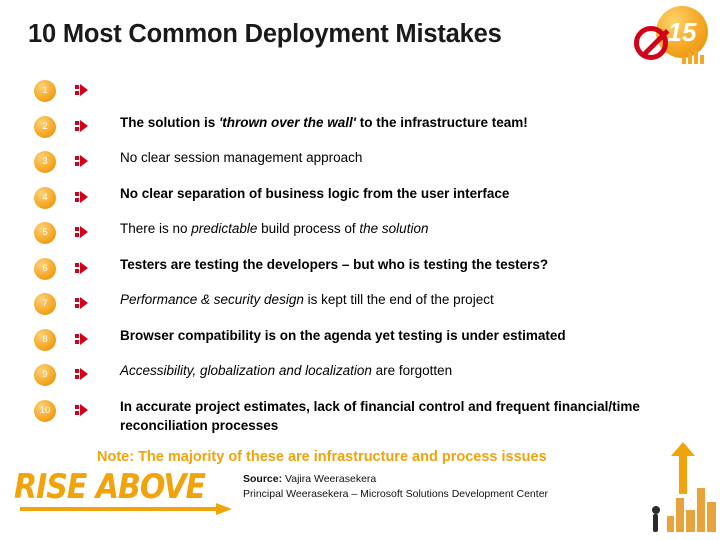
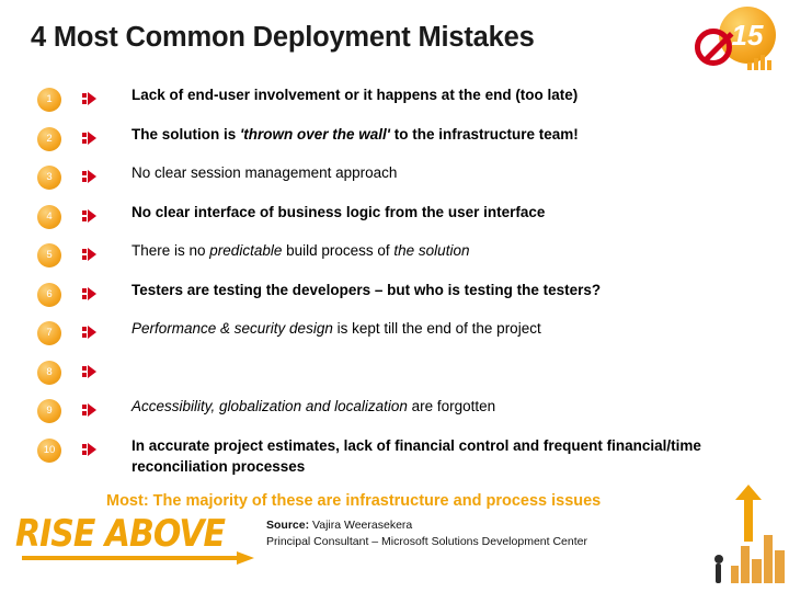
- 10 Most Common Deployment Mistakes
+ 4 Most Common Deployment Mistakes
  15
  1
+ Lack of end-user involvement or it happens at the end (too late)
  2
  The solution is 'thrown over the wall' to the infrastructure team!
  3
  No clear session management approach
  4
- No clear separation of business logic from the user interface
+ No clear interface of business logic from the user interface
  5
  There is no predictable build process of the solution
  6
  Testers are testing the developers – but who is testing the testers?
  7
  Performance & security design is kept till the end of the project
  8
- Browser compatibility is on the agenda yet testing is under estimated
  9
  Accessibility, globalization and localization are forgotten
  10
  In accurate project estimates, lack of financial control and frequent financial/time reconciliation processes
- Note: The majority of these are infrastructure and process issues
+ Most: The majority of these are infrastructure and process issues
  Source: Vajira Weerasekera
- Principal Weerasekera – Microsoft Solutions Development Center
+ Principal Consultant – Microsoft Solutions Development Center
  RISE ABOVE
